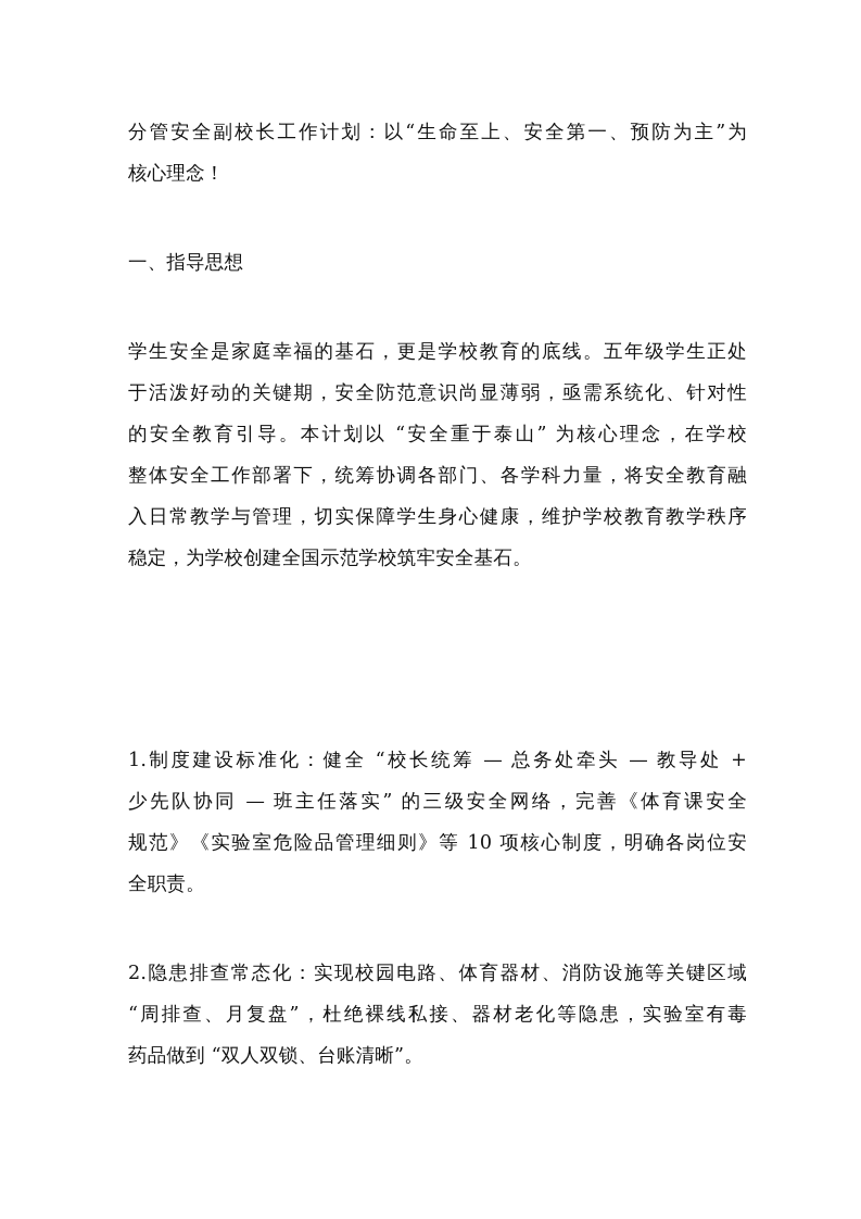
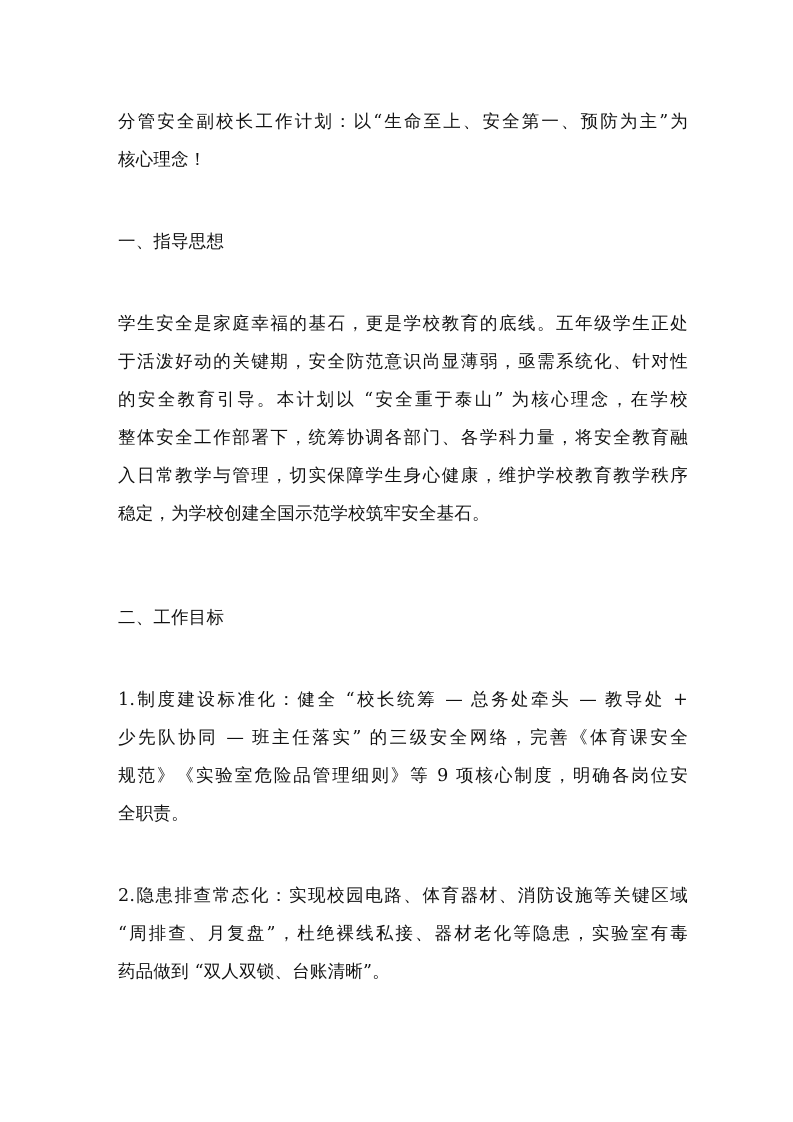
  分管安全副校长工作计划：以“生命至上、安全第一、预防为主”为
  核心理念！
  一、指导思想
  学生安全是家庭幸福的基石，更是学校教育的底线。五年级学生正处
  于活泼好动的关键期，安全防范意识尚显薄弱，亟需系统化、针对性
  的安全教育引导。本计划以 “安全重于泰山” 为核心理念，在学校
  整体安全工作部署下，统筹协调各部门、各学科力量，将安全教育融
  入日常教学与管理，切实保障学生身心健康，维护学校教育教学秩序
  稳定，为学校创建全国示范学校筑牢安全基石。
+ 二、工作目标
  1.制度建设标准化：健全 “校长统筹 — 总务处牵头 — 教导处 +
  少先队协同 — 班主任落实” 的三级安全网络，完善《体育课安全
- 规范》《实验室危险品管理细则》等 10 项核心制度，明确各岗位安
+ 规范》《实验室危险品管理细则》等 9 项核心制度，明确各岗位安
  全职责。
  2.隐患排查常态化：实现校园电路、体育器材、消防设施等关键区域
  “周排查、月复盘”，杜绝裸线私接、器材老化等隐患，实验室有毒
  药品做到 “双人双锁、台账清晰”。
